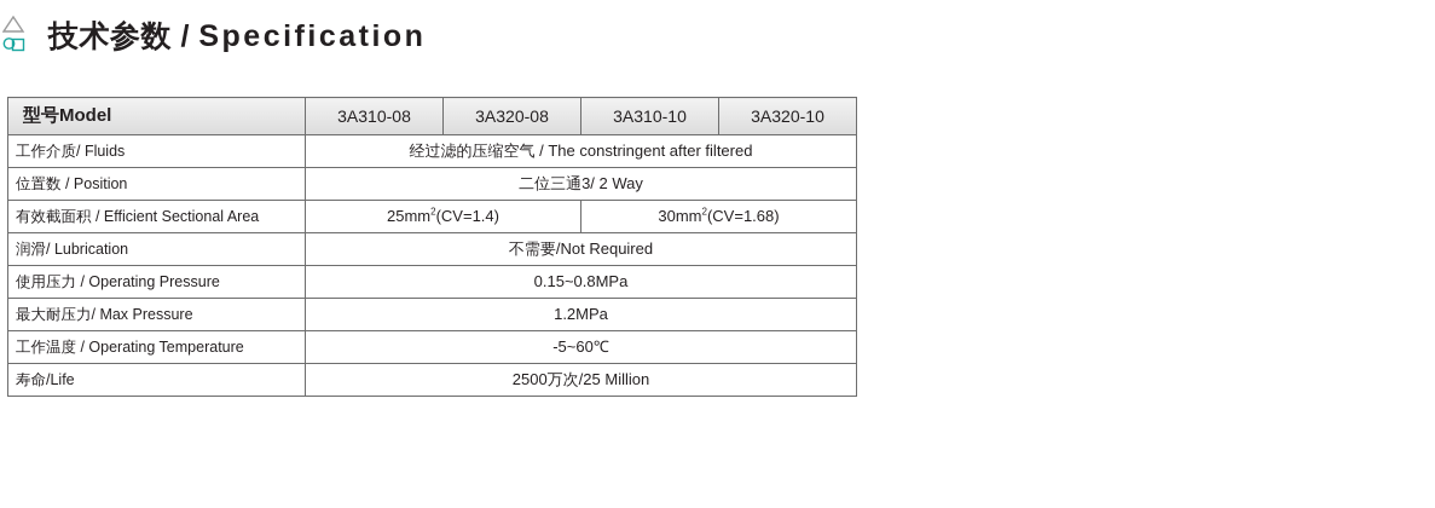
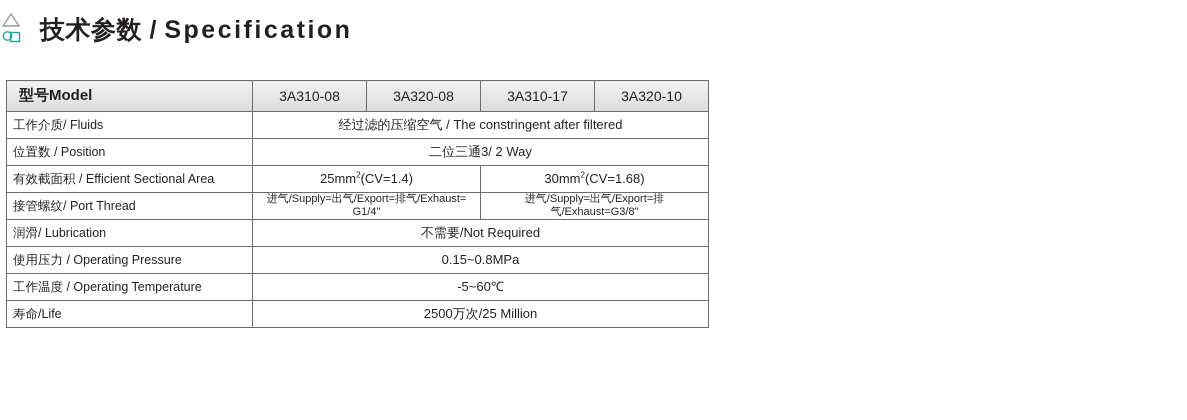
  技术参数 / Specification
- 型号Model	3A310-08	3A320-08	3A310-10	3A320-10
+ 型号Model	3A310-08	3A320-08	3A310-17	3A320-10
  工作介质/ Fluids	经过滤的压缩空气 / The constringent after filtered
  位置数 / Position	二位三通3/ 2 Way
  有效截面积 / Efficient Sectional Area	25mm2(CV=1.4)	30mm2(CV=1.68)
+ 接管螺纹/ Port Thread	进气/Supply=出气/Export=排气/Exhaust= G1/4"	进气/Supply=出气/Export=排气/Exhaust=G3/8"
  润滑/ Lubrication	不需要/Not Required
  使用压力 / Operating Pressure	0.15~0.8MPa
- 最大耐压力/ Max Pressure	1.2MPa
  工作温度 / Operating Temperature	-5~60℃
  寿命/Life	2500万次/25 Million
